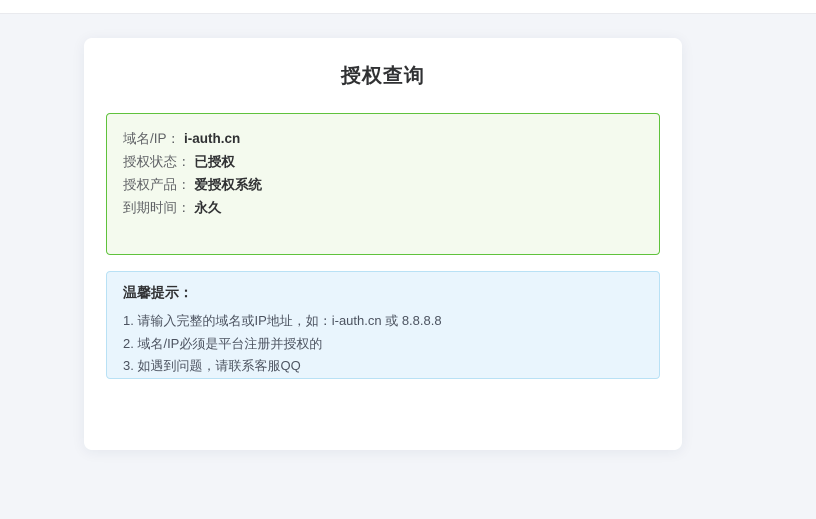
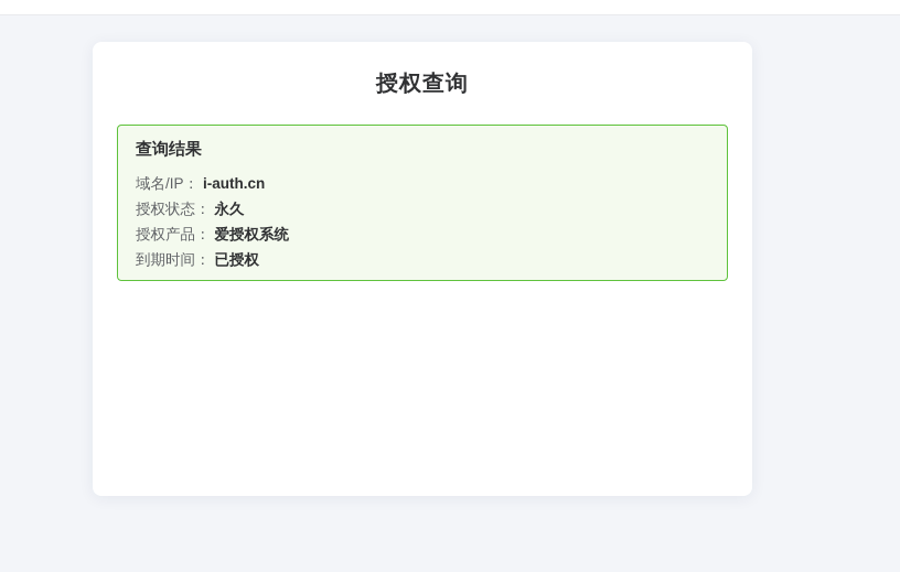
  授权查询
+ 查询结果
  域名/IP： i-auth.cn
- 授权状态： 已授权
+ 授权状态： 永久
  授权产品： 爱授权系统
- 到期时间： 永久
+ 到期时间： 已授权
- 温馨提示：
- 1. 请输入完整的域名或IP地址，如：i-auth.cn 或 8.8.8.8
- 2. 域名/IP必须是平台注册并授权的
- 3. 如遇到问题，请联系客服QQ
